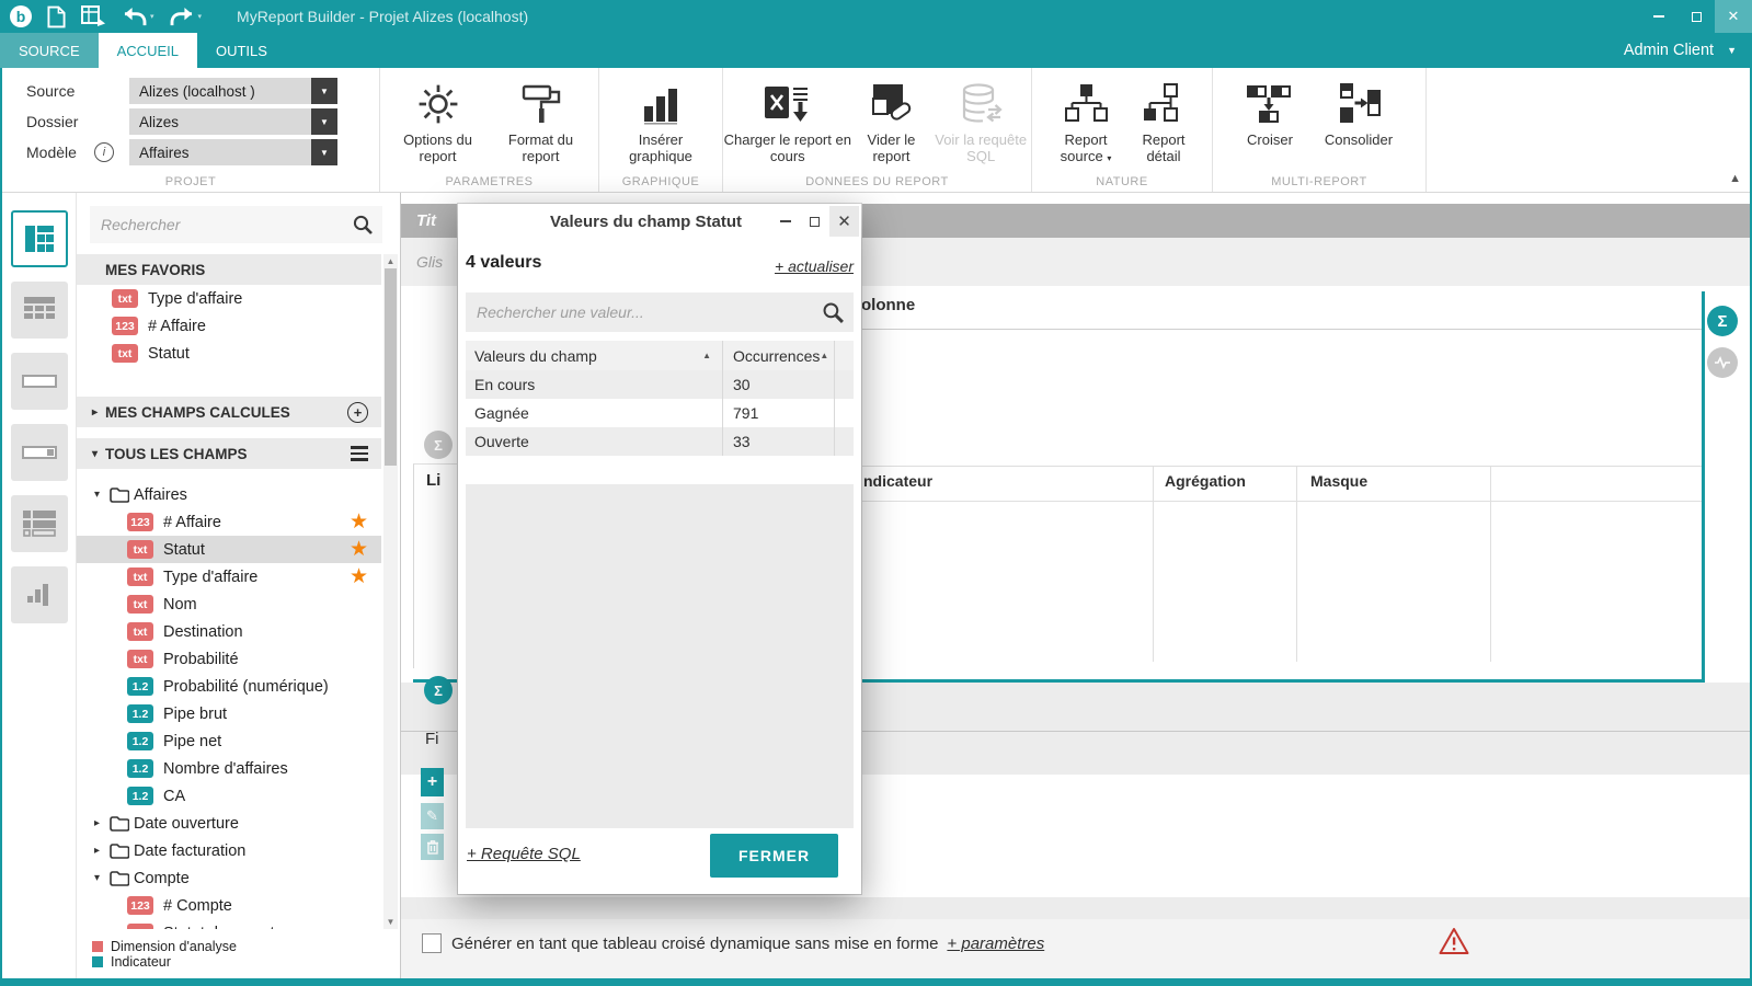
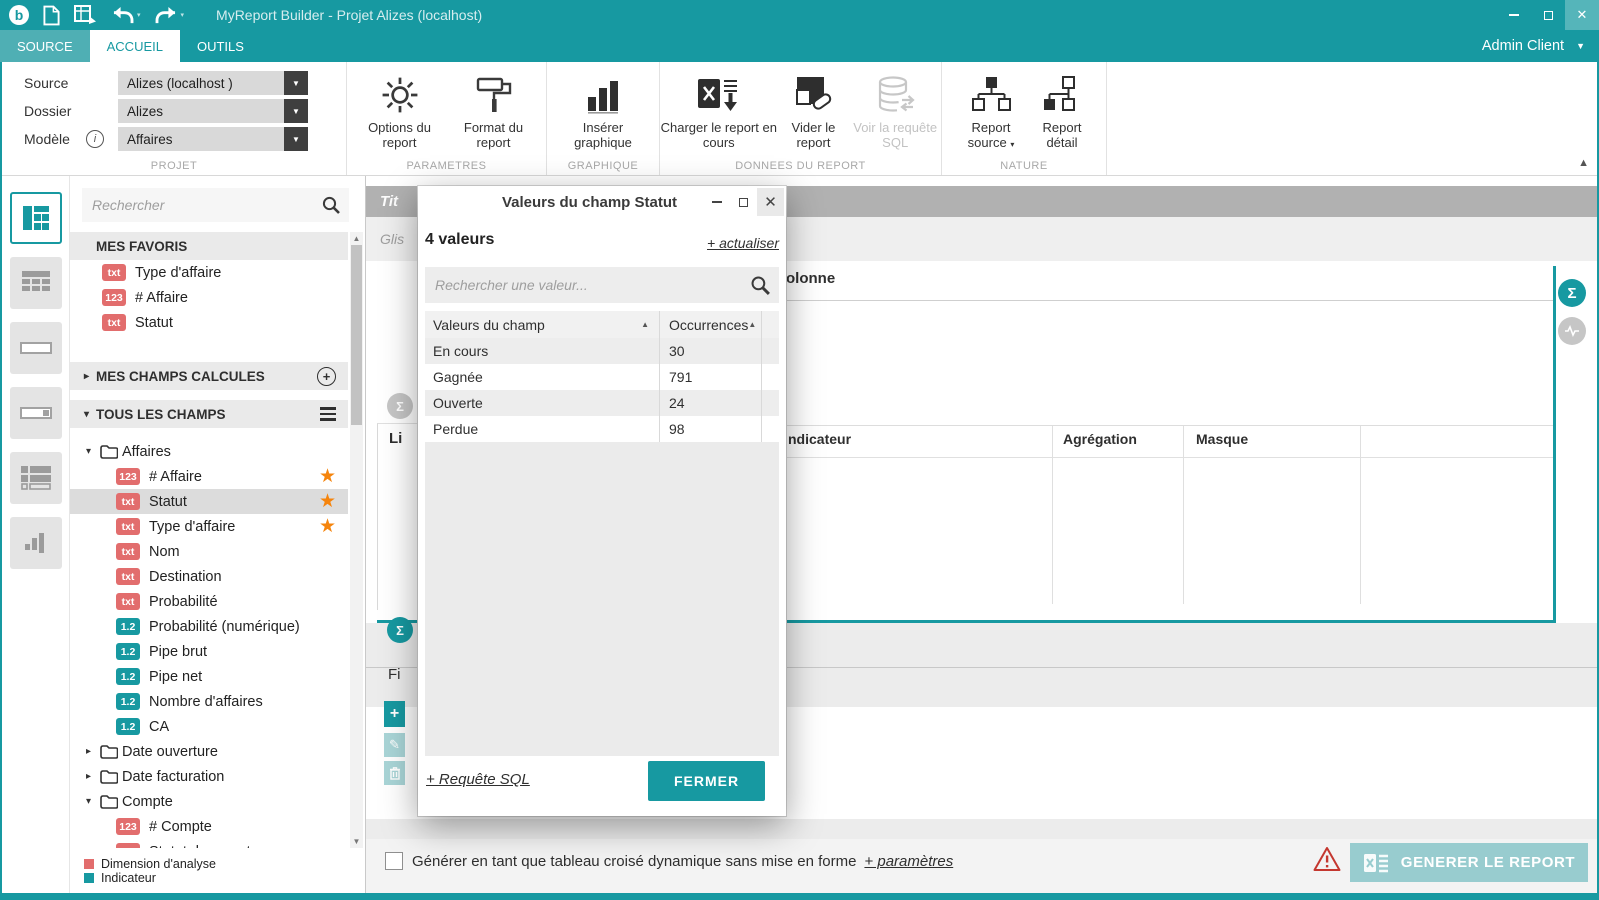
  b
  MyReport Builder - Projet Alizes (localhost)
  ✕
  SOURCE
  ACCUEIL
  OUTILS
  Admin Client
  ▼
  Source
  Alizes (localhost )
  ▼
  Dossier
  Alizes
  ▼
  Modèle
  i
  Affaires
  ▼
  PROJET
  Options du report
  Format du report
  PARAMETRES
  Insérer graphique
  GRAPHIQUE
  Charger le report en cours
  Vider le report
  Voir la requête SQL
  DONNEES DU REPORT
  Report source ▾
  Report détail
  NATURE
- Croiser
- Consolider
- MULTI-REPORT
  ▲
  Rechercher
  MES FAVORIS
  txt
  Type d'affaire
  123
  # Affaire
  txt
  Statut
  ▸
  MES CHAMPS CALCULES
  +
  ▾
  TOUS LES CHAMPS
  ▾
  Affaires
  123
  # Affaire
  ★
  txt
  Statut
  ★
  txt
  Type d'affaire
  ★
  txt
  Nom
  txt
  Destination
  txt
  Probabilité
  1.2
  Probabilité (numérique)
  1.2
  Pipe brut
  1.2
  Pipe net
  1.2
  Nombre d'affaires
  1.2
  CA
  ▸
  Date ouverture
  ▸
  Date facturation
  ▾
  Compte
  123
  # Compte
  ▲
  ▼
  Dimension d'analyse
  Indicateur
  Tit
  Glis
  olonne
  ndicateur
  Agrégation
  Masque
  Σ
  Li
  Σ
  Σ
  Fi
  +
  ✎
  Générer en tant que tableau croisé dynamique sans mise en forme
  + paramètres
+ GENERER LE REPORT
  Valeurs du champ Statut
  ✕
  4 valeurs
  + actualiser
  Rechercher une valeur...
  Valeurs du champ
  ▲
  Occurrences
  ▲
  En cours
  30
  Gagnée
  791
  Ouverte
- 33
+ 24
+ Perdue
+ 98
  + Requête SQL
  FERMER
